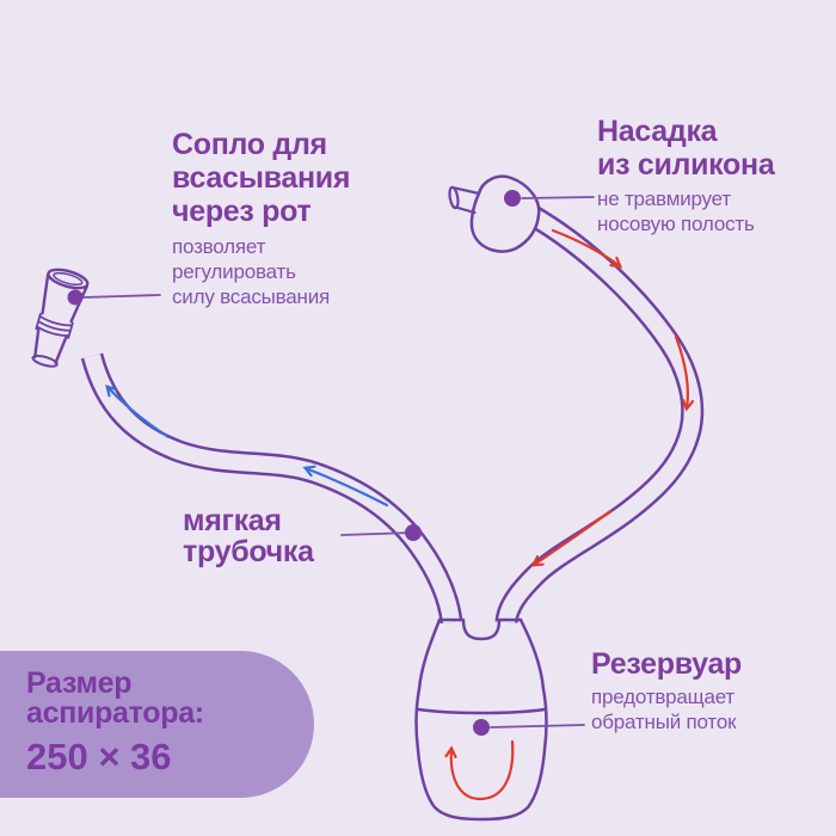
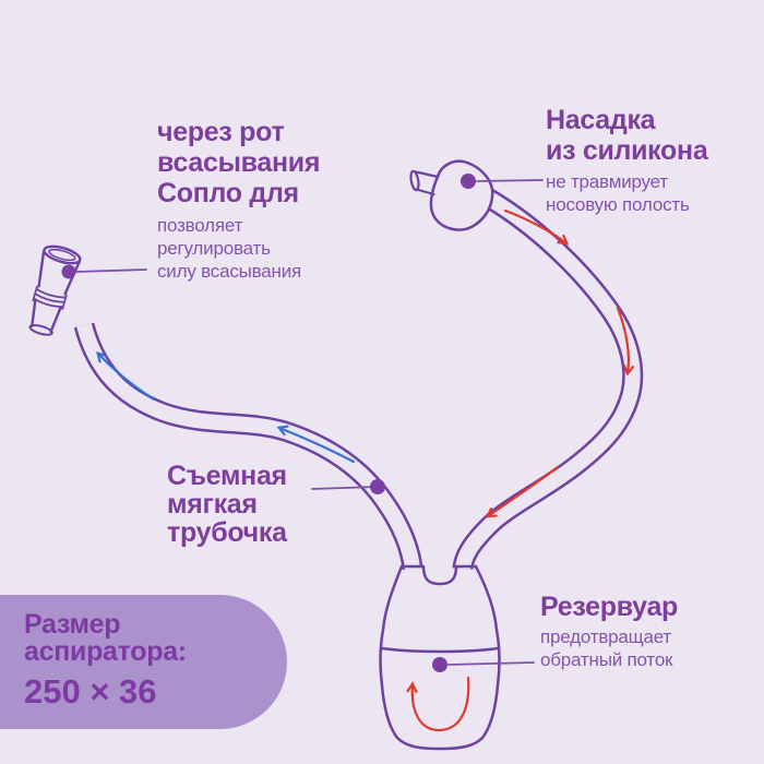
- Сопло для
+ через рот
  всасывания
- через рот
+ Сопло для
  позволяет
  регулировать
  силу всасывания
  Насадка
  из силикона
  не травмирует
  носовую полость
+ Съемная
  мягкая
  трубочка
  Резервуар
  предотвращает
  обратный поток
  Размер
  аспиратора:
  250 × 36
